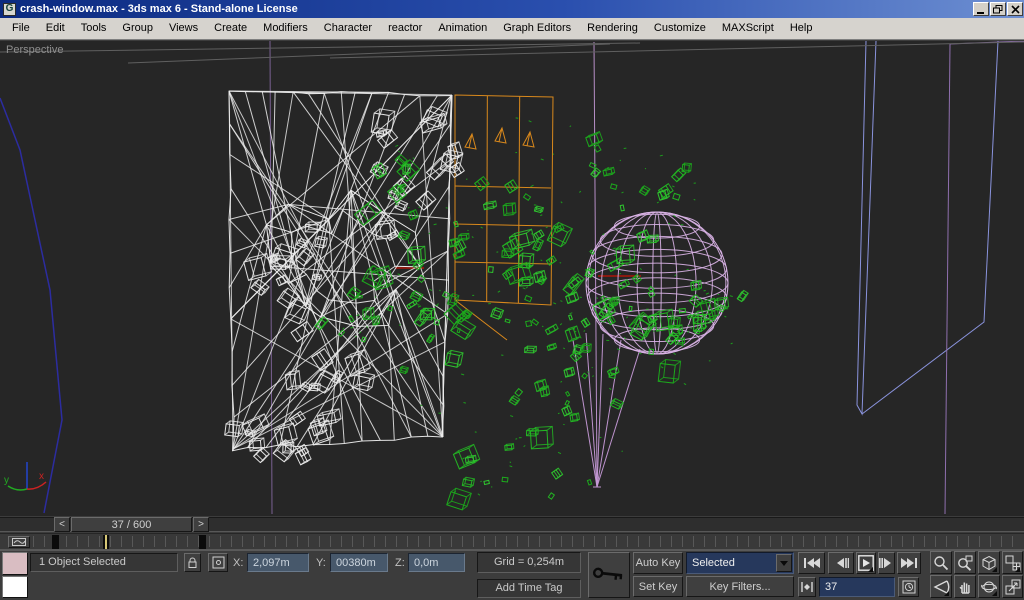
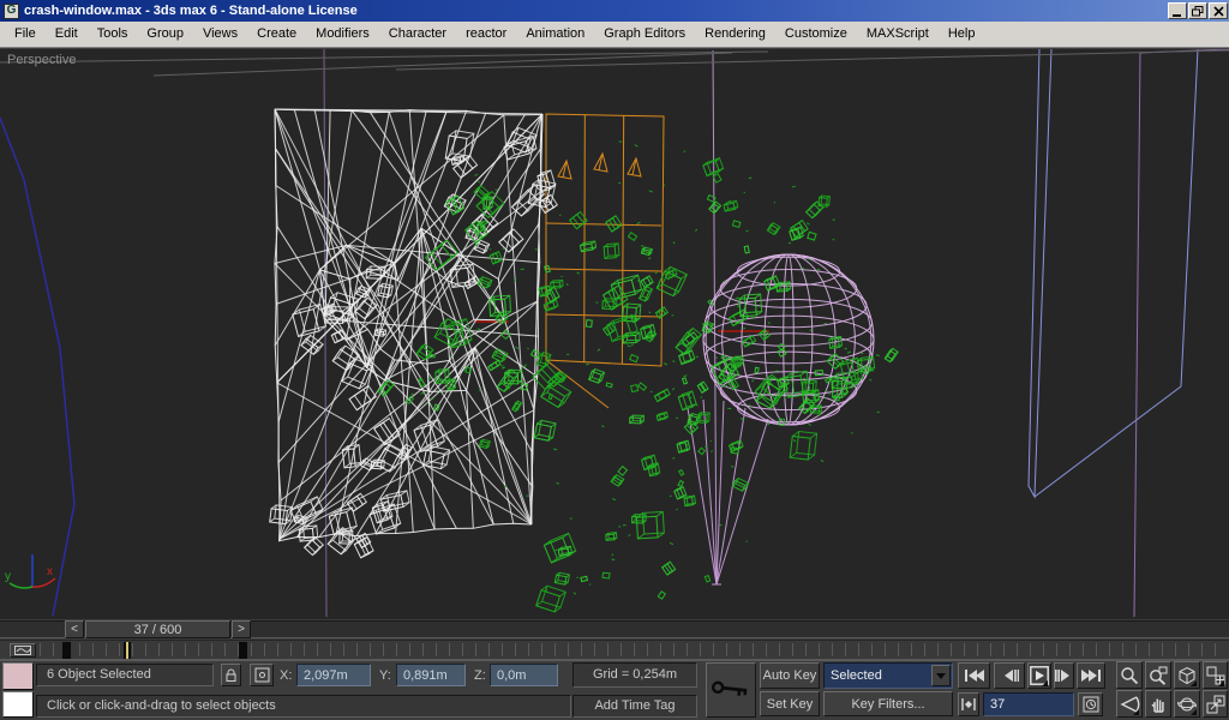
  G
  crash-window.max - 3ds max 6 - Stand-alone License
  File Edit Tools Group Views Create Modifiers Character reactor Animation Graph Editors Rendering Customize MAXScript Help
  y
  x
  Perspective
  <
  37 / 600
  >
- 1 Object Selected
+ 6 Object Selected
  X:
  2,097m
  Y:
- 00380m
+ 0,891m
  Z:
  0,0m
  Grid = 0,254m
+ Click or click-and-drag to select objects
  Add Time Tag
  Auto Key
  Set Key
  Selected
  Key Filters...
  37
